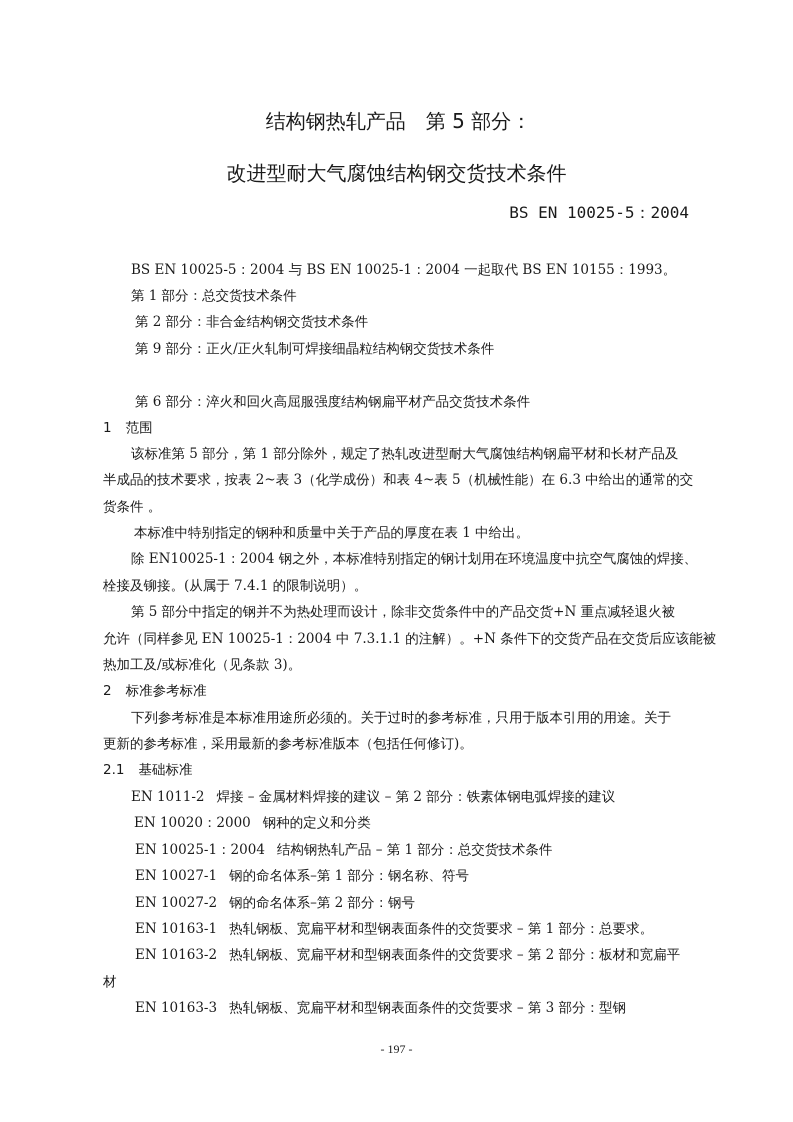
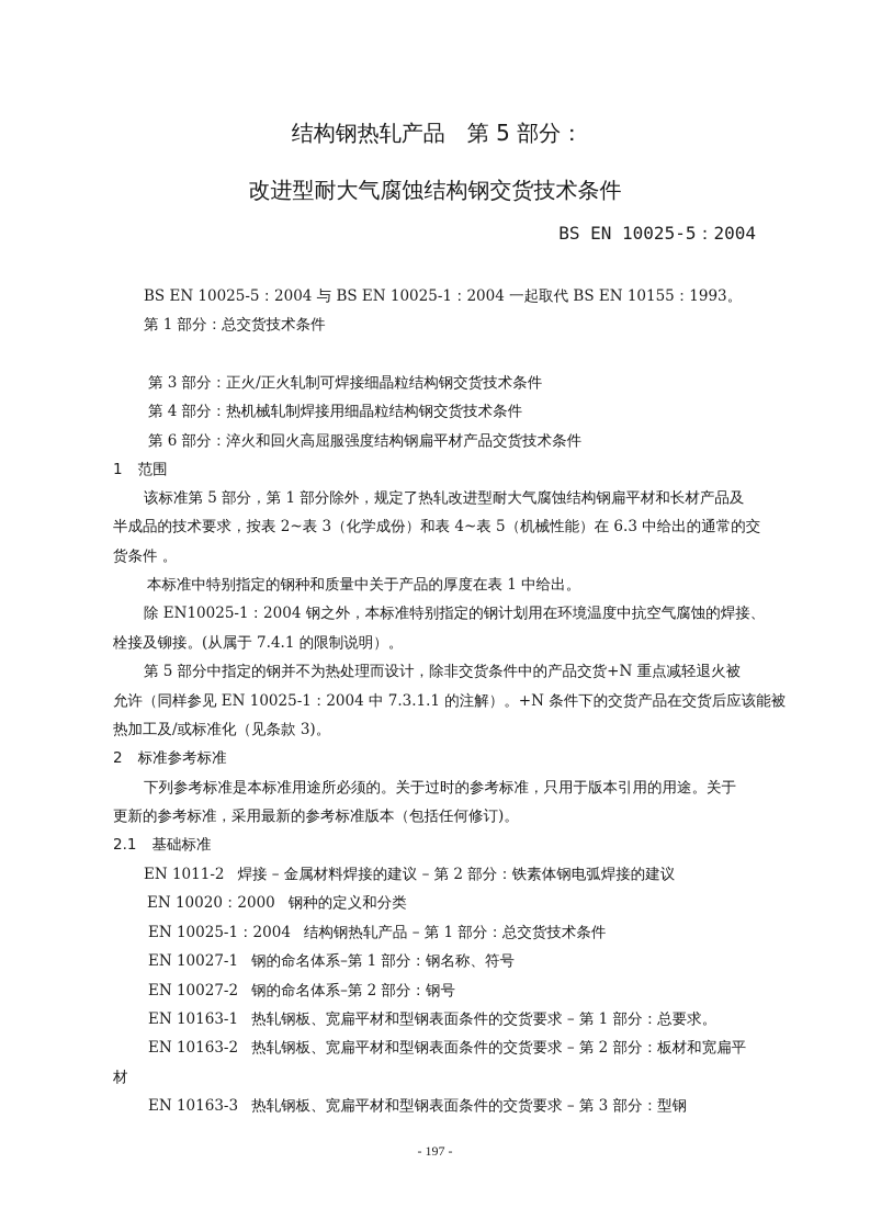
  结构钢热轧产品 第 5 部分：
  改进型耐大气腐蚀结构钢交货技术条件
  BS EN 10025-5：2004
  BS EN 10025-5：2004 与 BS EN 10025-1：2004 一起取代 BS EN 10155：1993。
  第 1 部分：总交货技术条件
- 第 2 部分：非合金结构钢交货技术条件
- 第 9 部分：正火/正火轧制可焊接细晶粒结构钢交货技术条件
+ 第 3 部分：正火/正火轧制可焊接细晶粒结构钢交货技术条件
+ 第 4 部分：热机械轧制焊接用细晶粒结构钢交货技术条件
  第 6 部分：淬火和回火高屈服强度结构钢扁平材产品交货技术条件
  1 范围
  该标准第 5 部分，第 1 部分除外，规定了热轧改进型耐大气腐蚀结构钢扁平材和长材产品及
  半成品的技术要求，按表 2~表 3（化学成份）和表 4~表 5（机械性能）在 6.3 中给出的通常的交
  货条件 。
  本标准中特别指定的钢种和质量中关于产品的厚度在表 1 中给出。
  除 EN10025-1：2004 钢之外，本标准特别指定的钢计划用在环境温度中抗空气腐蚀的焊接、
  栓接及铆接。(从属于 7.4.1 的限制说明）。
  第 5 部分中指定的钢并不为热处理而设计，除非交货条件中的产品交货+N 重点减轻退火被
  允许（同样参见 EN 10025-1：2004 中 7.3.1.1 的注解）。+N 条件下的交货产品在交货后应该能被
  热加工及/或标准化（见条款 3)。
  2 标准参考标准
  下列参考标准是本标准用途所必须的。关于过时的参考标准，只用于版本引用的用途。关于
  更新的参考标准，采用最新的参考标准版本（包括任何修订)。
  2.1 基础标准
  EN 1011-2 焊接 – 金属材料焊接的建议 – 第 2 部分：铁素体钢电弧焊接的建议
  EN 10020：2000 钢种的定义和分类
  EN 10025-1：2004 结构钢热轧产品 – 第 1 部分：总交货技术条件
  EN 10027-1 钢的命名体系–第 1 部分：钢名称、符号
  EN 10027-2 钢的命名体系–第 2 部分：钢号
  EN 10163-1 热轧钢板、宽扁平材和型钢表面条件的交货要求 – 第 1 部分：总要求。
  EN 10163-2 热轧钢板、宽扁平材和型钢表面条件的交货要求 – 第 2 部分：板材和宽扁平
  材
  EN 10163-3 热轧钢板、宽扁平材和型钢表面条件的交货要求 – 第 3 部分：型钢
  - 197 -
